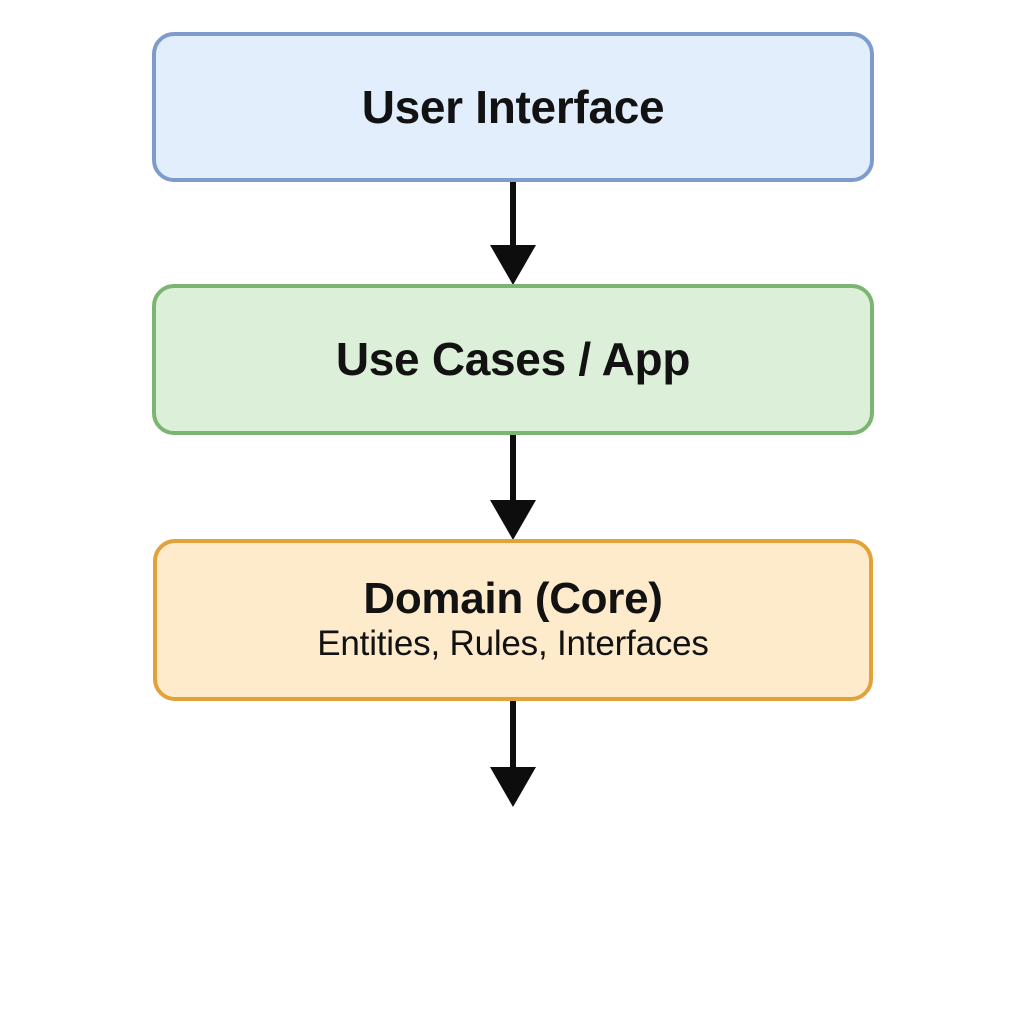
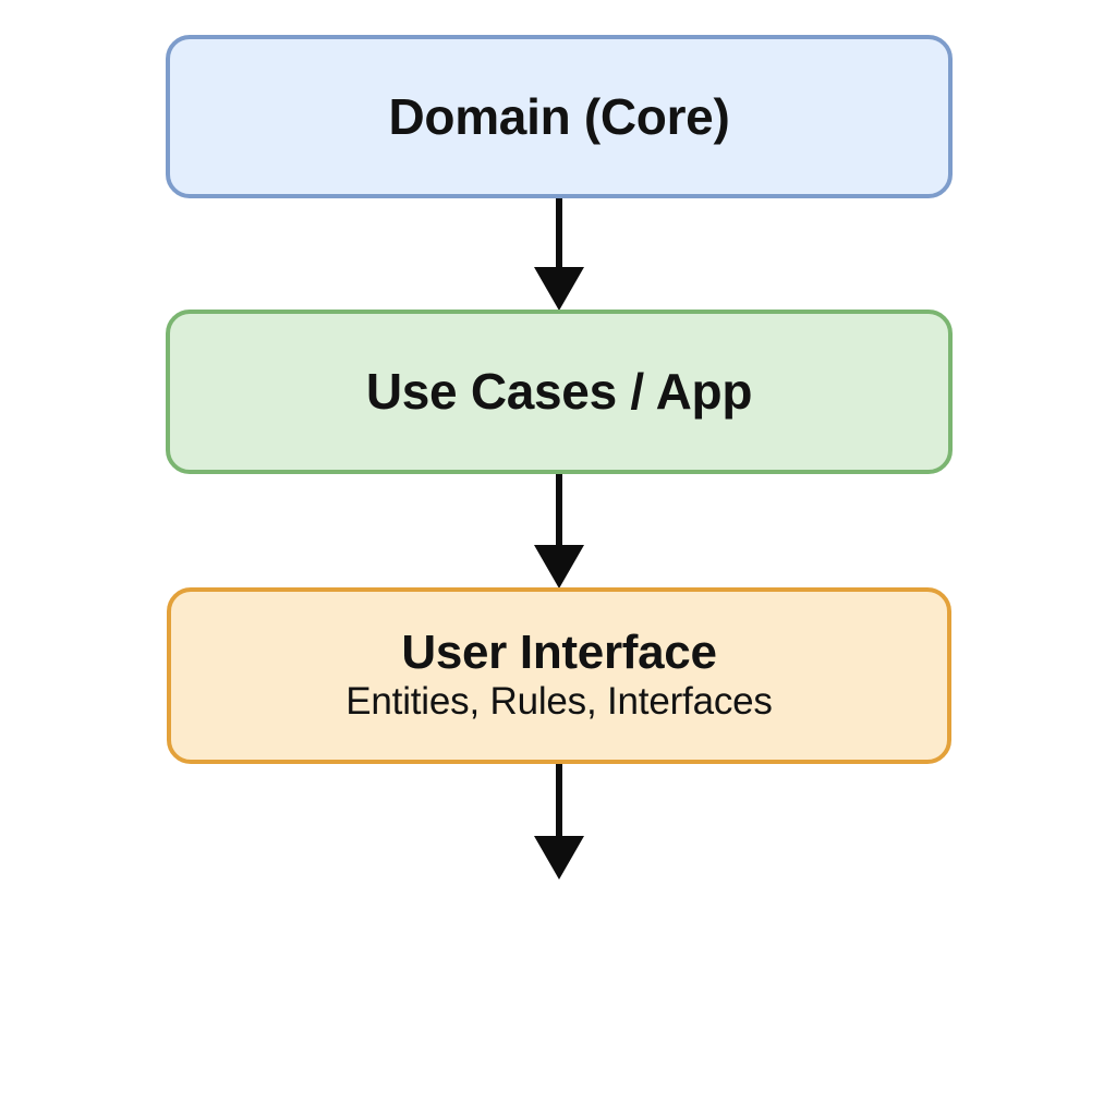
- User Interface
+ Domain (Core)
  Use Cases / App
- Domain (Core)
+ User Interface
  Entities, Rules, Interfaces
